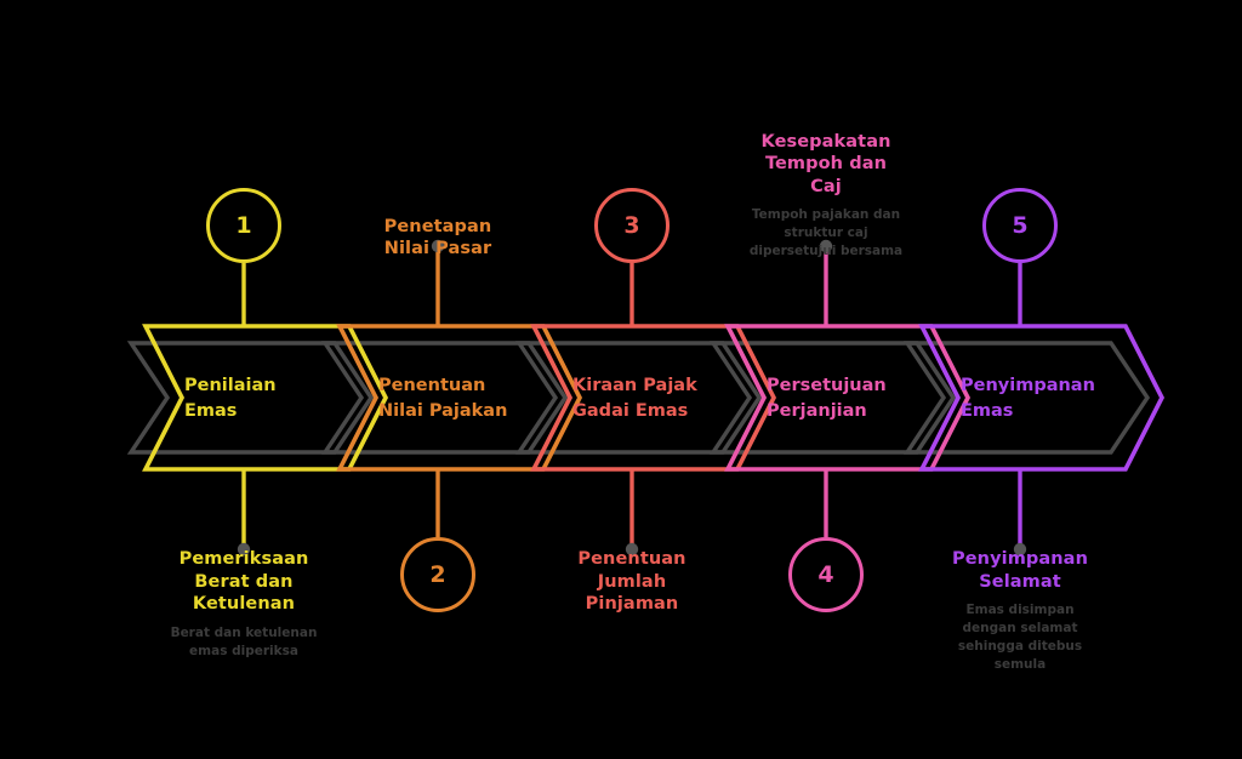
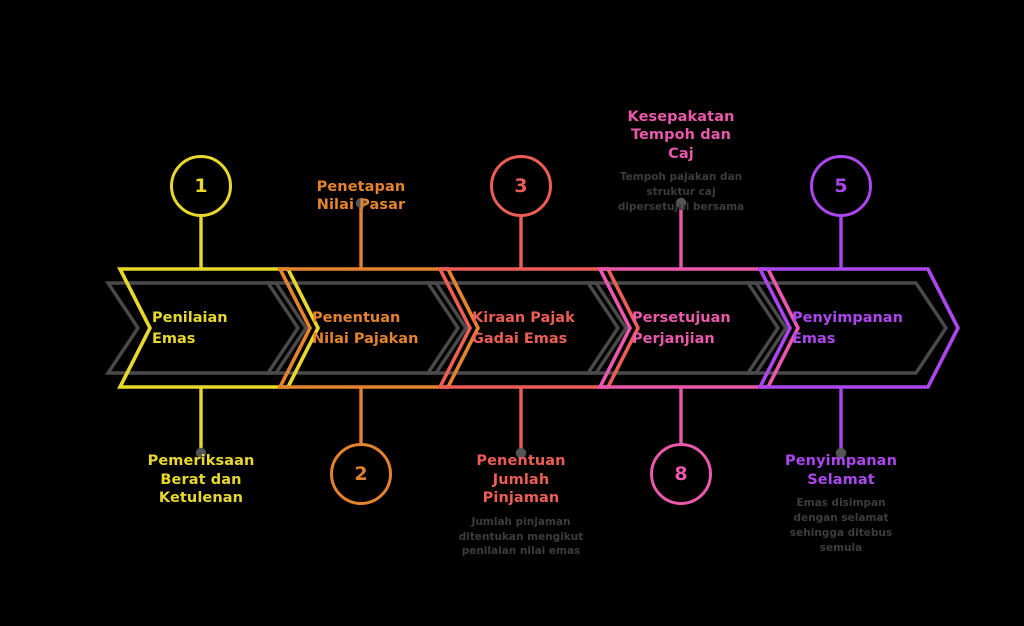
  1
  2
  3
- 4
+ 8
  5
  Pemeriksaan
  Berat dan
  Ketulenan
- Berat dan ketulenan
- emas diperiksa
  Penetapan
  Nilai Pasar
  Penentuan
  Jumlah
  Pinjaman
+ Jumlah pinjaman
+ ditentukan mengikut
+ penilaian nilai emas
  Kesepakatan
  Tempoh dan
  Caj
  Tempoh pajakan dan
  struktur caj
  dipersetujui bersama
  Penyimpanan
  Selamat
  Emas disimpan
  dengan selamat
  sehingga ditebus
  semula
  Penilaian
  Emas
  Penentuan
  Nilai Pajakan
  Kiraan Pajak
  Gadai Emas
  Persetujuan
  Perjanjian
  Penyimpanan
  Emas
